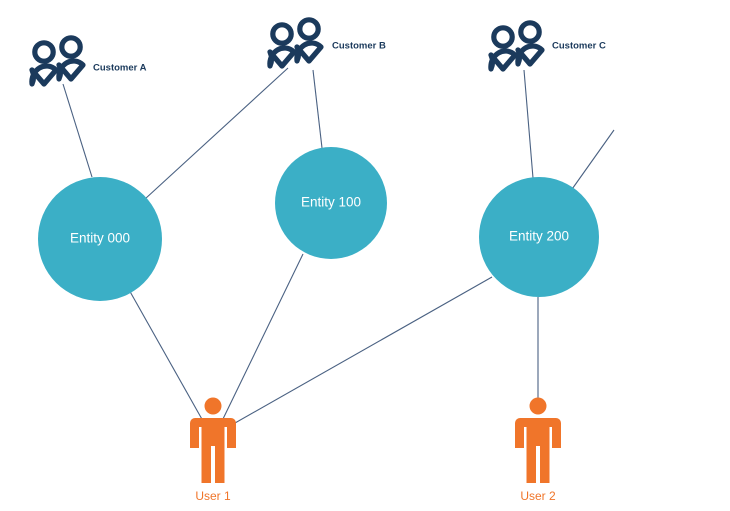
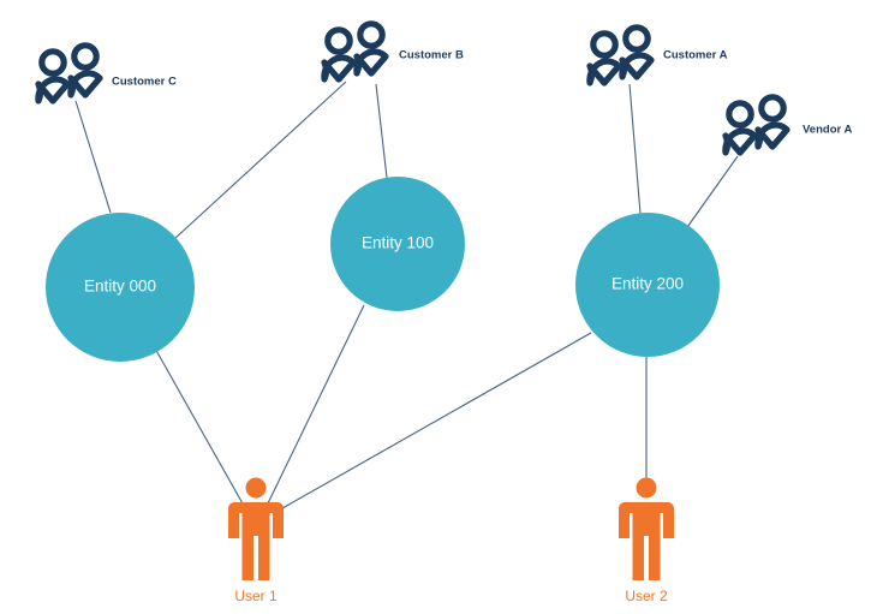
  Entity 000
  Entity 100
  Entity 200
- Customer A
+ Customer C
  Customer B
- Customer C
+ Customer A
+ Vendor A
  User 1
  User 2
